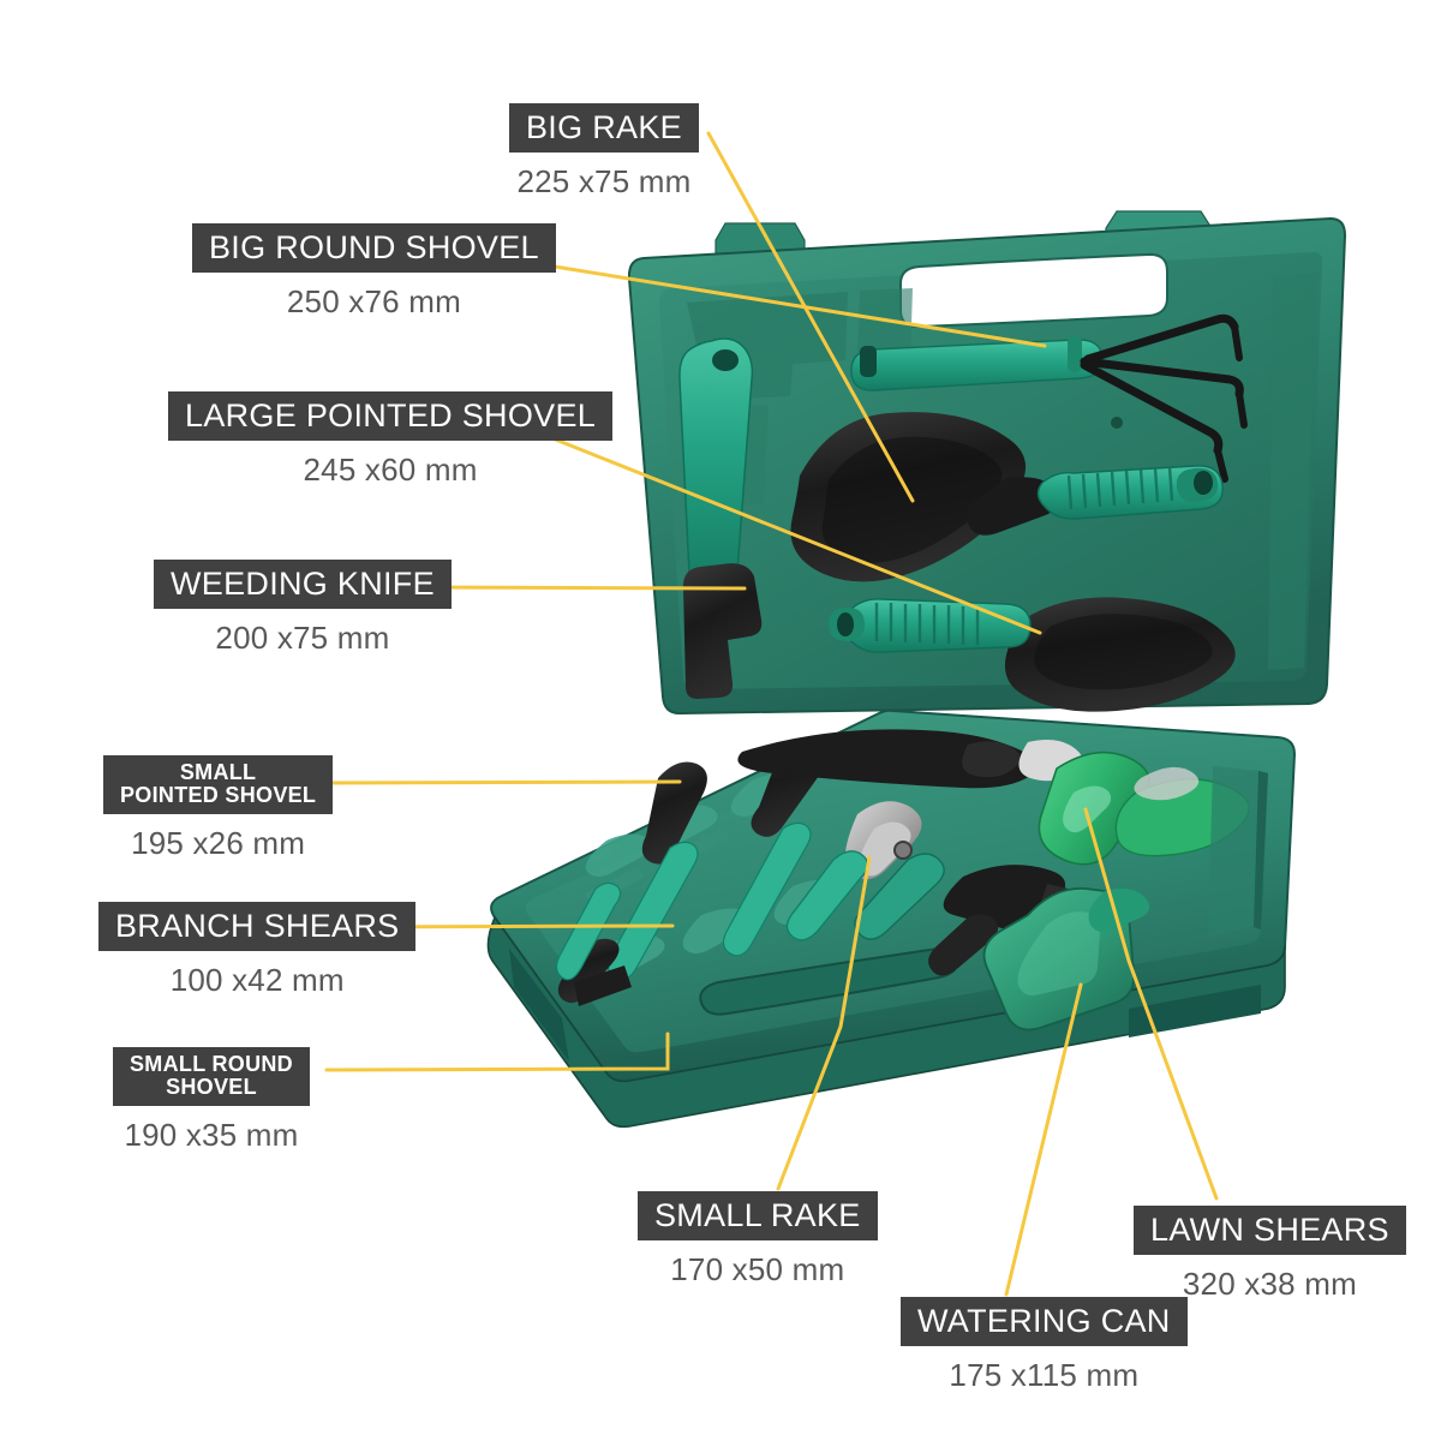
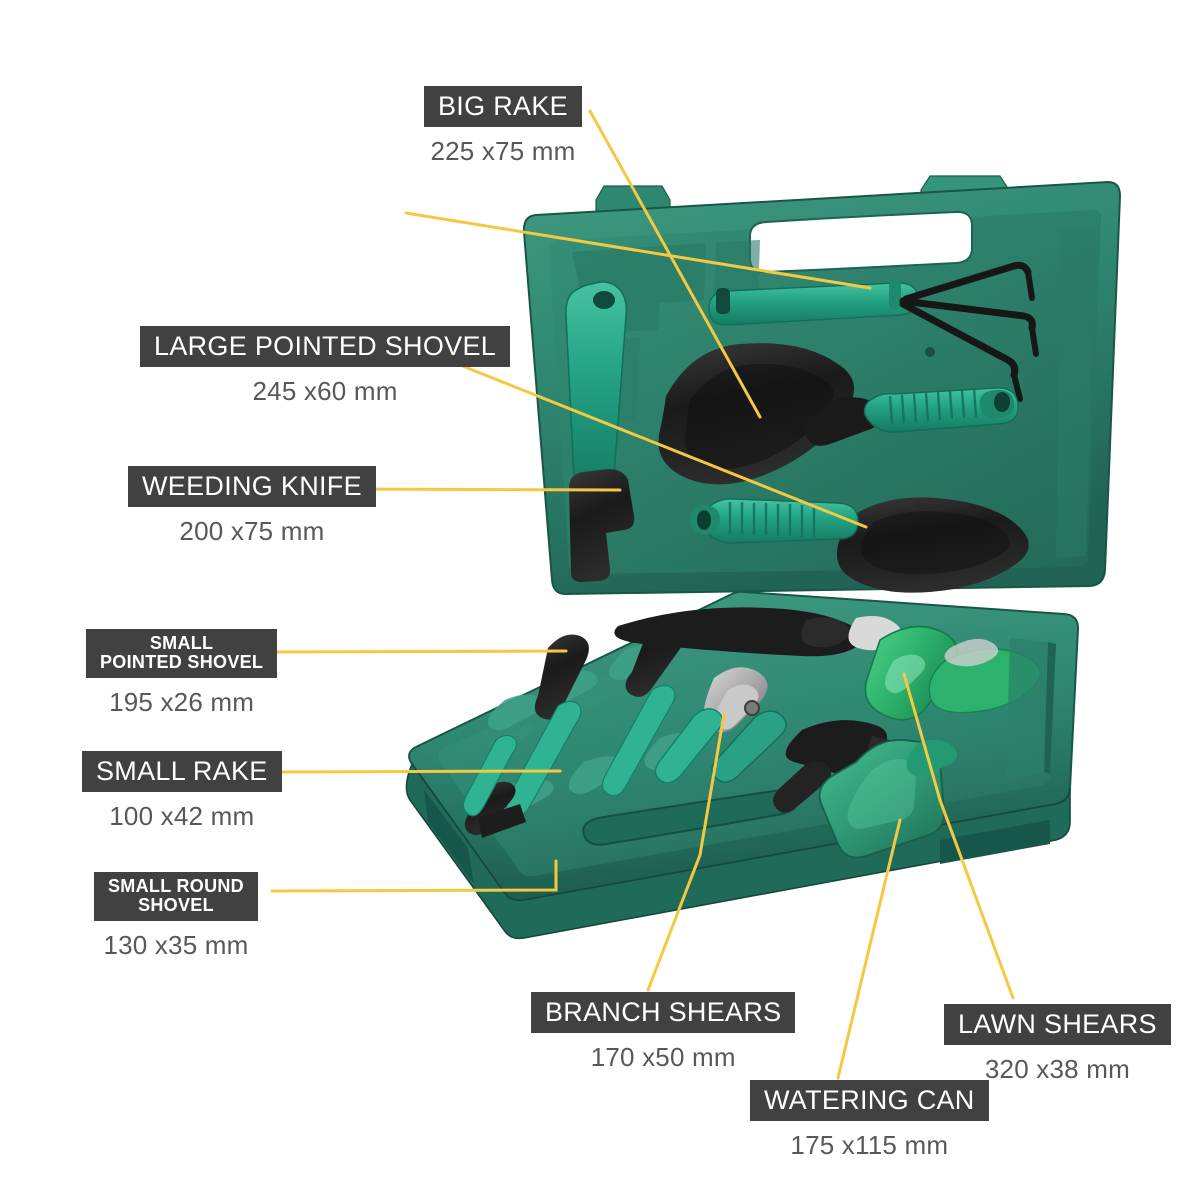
  BIG RAKE
  225 x75 mm
- BIG ROUND SHOVEL
- 250 x76 mm
  LARGE POINTED SHOVEL
  245 x60 mm
  WEEDING KNIFE
  200 x75 mm
  SMALL
  POINTED SHOVEL
  195 x26 mm
- BRANCH SHEARS
+ SMALL RAKE
  100 x42 mm
  SMALL ROUND
  SHOVEL
- 190 x35 mm
+ 130 x35 mm
- SMALL RAKE
+ BRANCH SHEARS
  170 x50 mm
  WATERING CAN
  175 x115 mm
  LAWN SHEARS
  320 x38 mm
